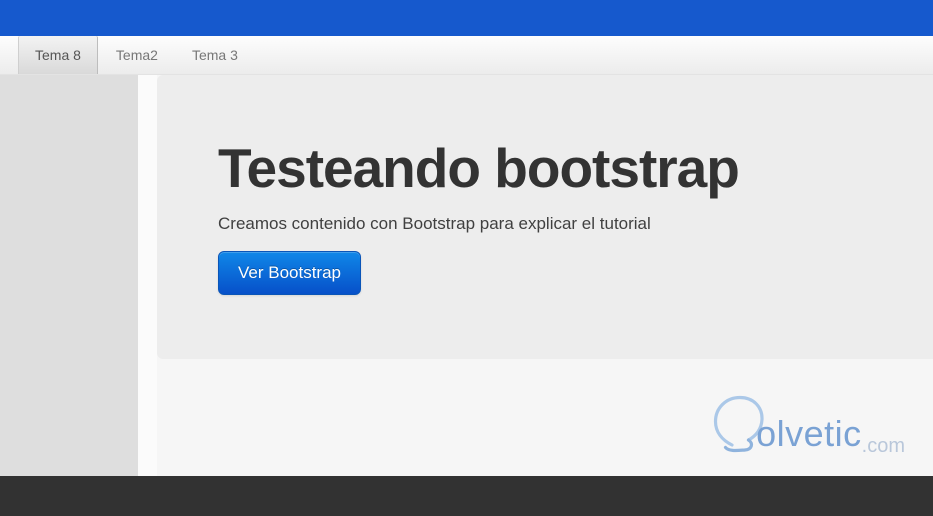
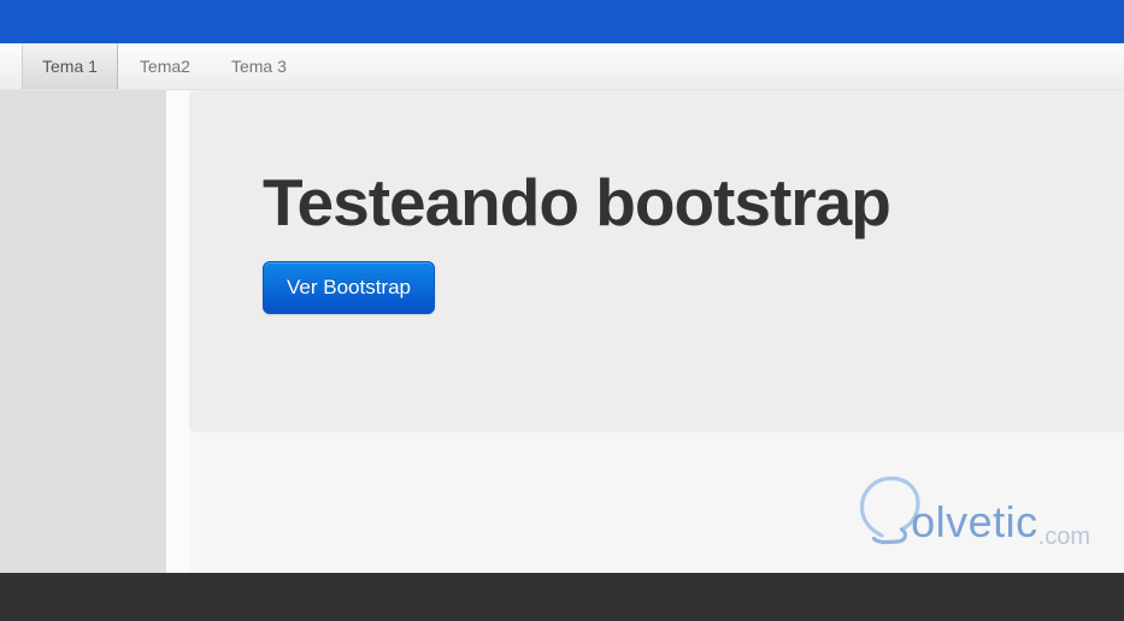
- Tema 8
+ Tema 1
  Tema2
  Tema 3
  Testeando bootstrap
- Creamos contenido con Bootstrap para explicar el tutorial
  Ver Bootstrap
  olvetic
  .com
